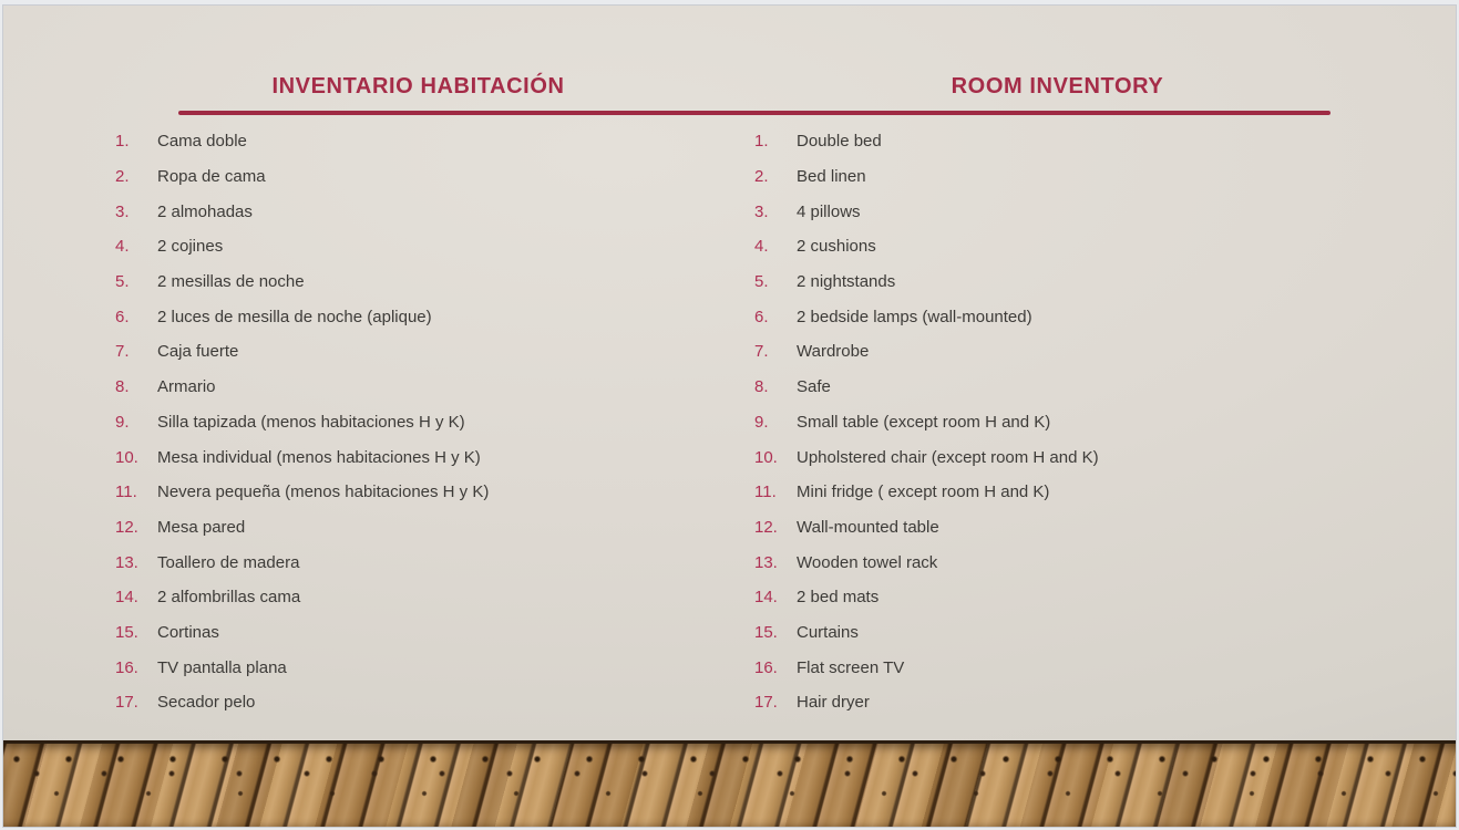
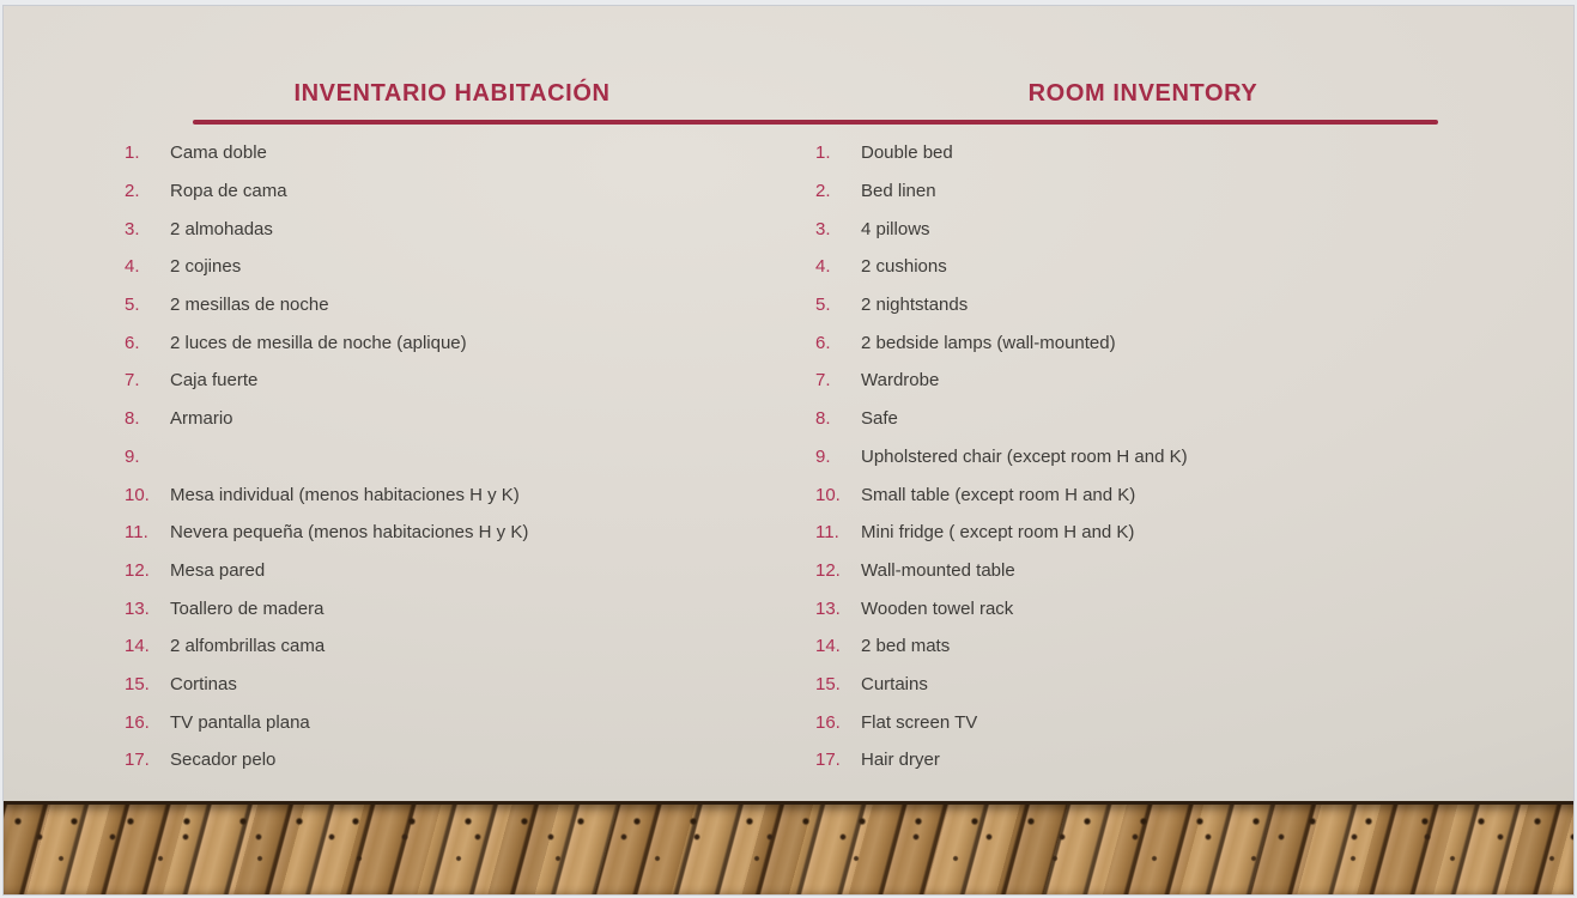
  INVENTARIO HABITACIÓN
  ROOM INVENTORY
  1.
  Cama doble
  2.
  Ropa de cama
  3.
  2 almohadas
  4.
  2 cojines
  5.
  2 mesillas de noche
  6.
  2 luces de mesilla de noche (aplique)
  7.
  Caja fuerte
  8.
  Armario
  9.
- Silla tapizada (menos habitaciones H y K)
  10.
  Mesa individual (menos habitaciones H y K)
  11.
  Nevera pequeña (menos habitaciones H y K)
  12.
  Mesa pared
  13.
  Toallero de madera
  14.
  2 alfombrillas cama
  15.
  Cortinas
  16.
  TV pantalla plana
  17.
  Secador pelo
  1.
  Double bed
  2.
  Bed linen
  3.
  4 pillows
  4.
  2 cushions
  5.
  2 nightstands
  6.
  2 bedside lamps (wall-mounted)
  7.
  Wardrobe
  8.
  Safe
  9.
- Small table (except room H and K)
+ Upholstered chair (except room H and K)
  10.
- Upholstered chair (except room H and K)
+ Small table (except room H and K)
  11.
  Mini fridge ( except room H and K)
  12.
  Wall-mounted table
  13.
  Wooden towel rack
  14.
  2 bed mats
  15.
  Curtains
  16.
  Flat screen TV
  17.
  Hair dryer
